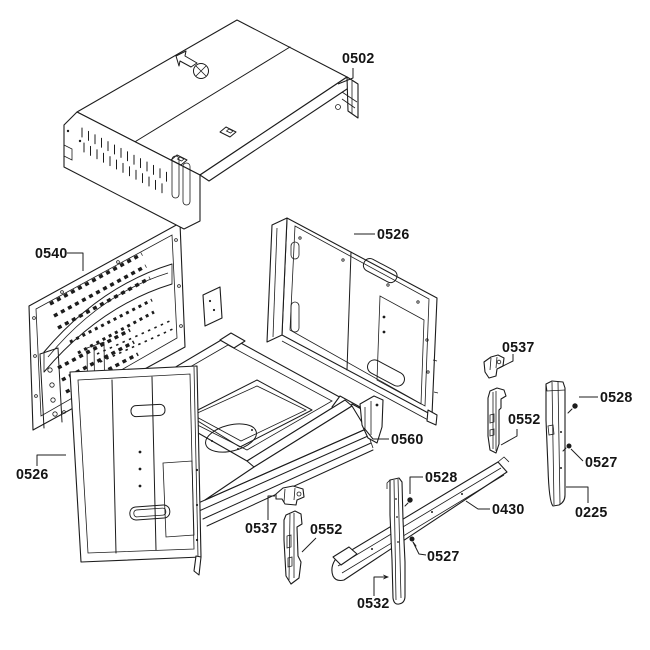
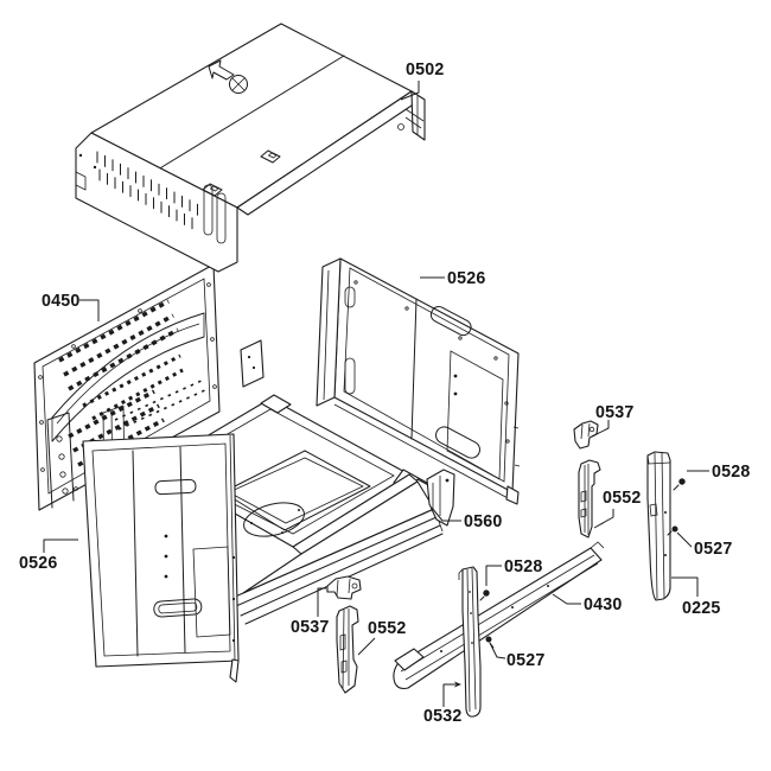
  0502
- 0540
+ 0450
  0526
  0537
  0528
  0552
  0560
  0527
  0526
  0528
  0430
  0225
  0537
  0552
  0527
  0532
